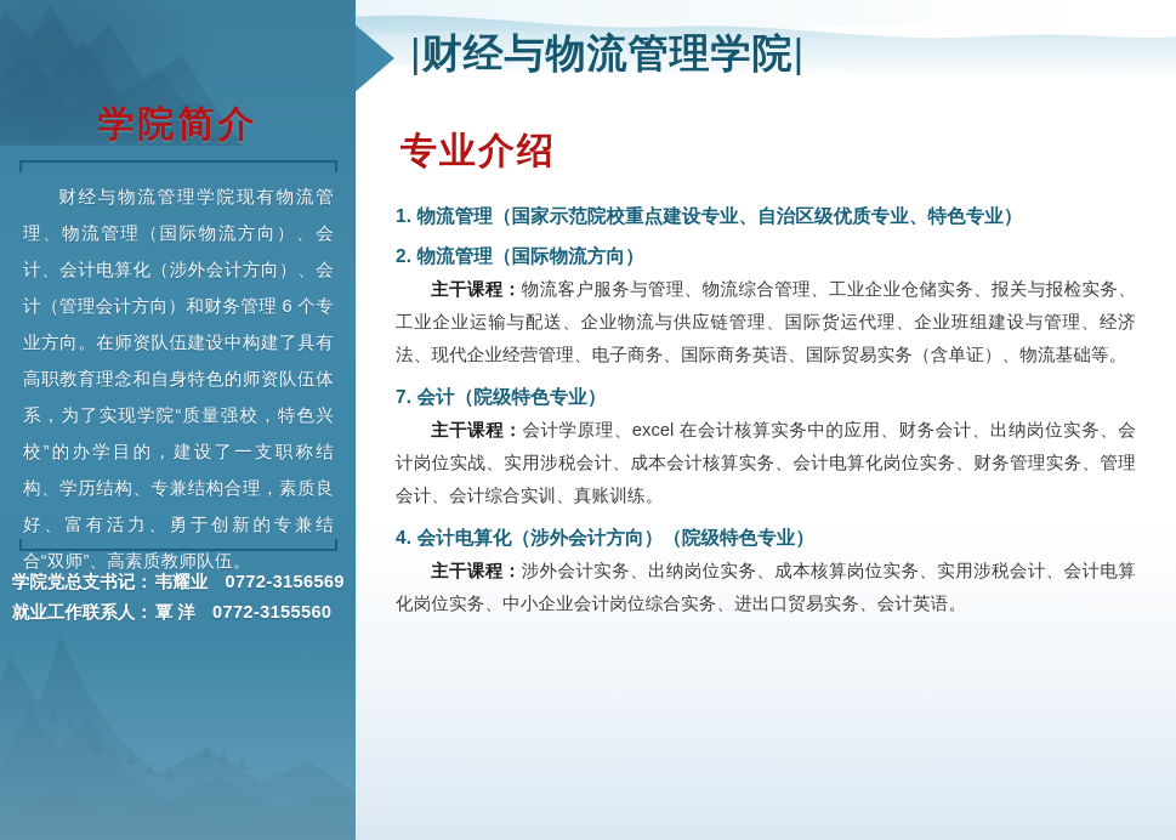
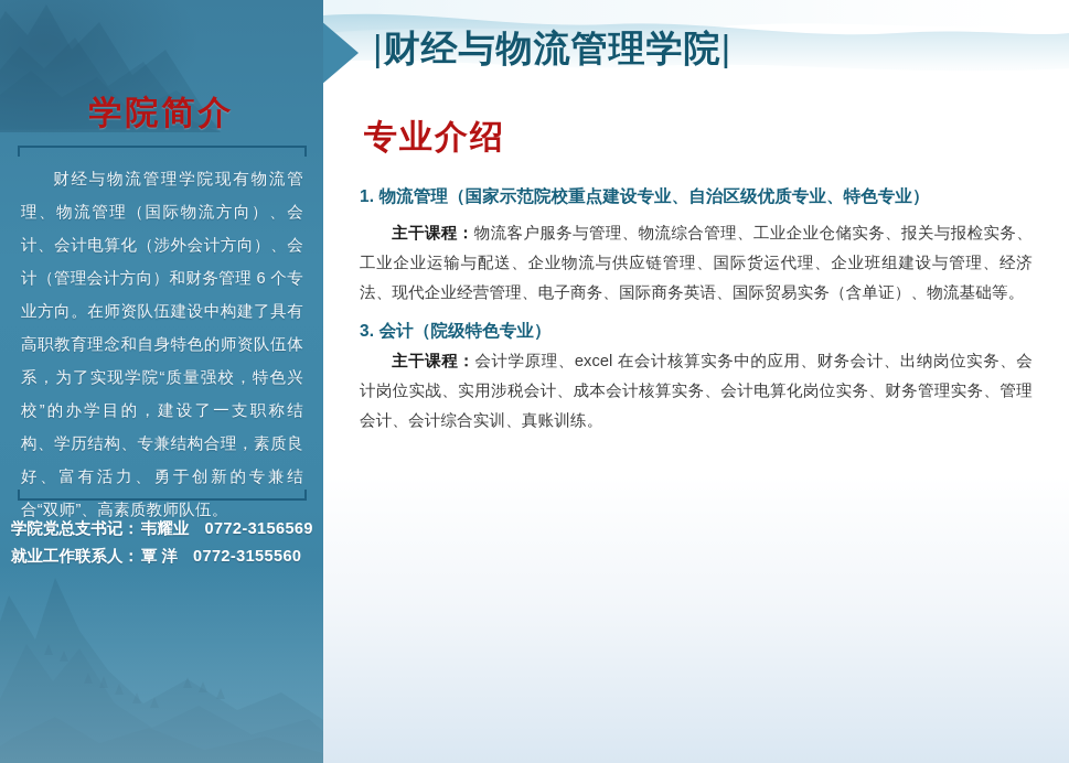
  学院简介
  财经与物流管理学院现有物流管理、物流管理（国际物流方向）、会计、会计电算化（涉外会计方向）、会计（管理会计方向）和财务管理 6 个专业方向。在师资队伍建设中构建了具有高职教育理念和自身特色的师资队伍体系，为了实现学院“质量强校，特色兴校”的办学目的，建设了一支职称结构、学历结构、专兼结构合理，素质良好、富有活力、勇于创新的专兼结合“双师”、高素质教师队伍。
  学院党总支书记：
  韦耀业
  0772-3156569
  就业工作联系人：
  覃 洋
  0772-3155560
  |财经与物流管理学院|
  专业介绍
  1. 物流管理（国家示范院校重点建设专业、自治区级优质专业、特色专业）
- 2. 物流管理（国际物流方向）
  主干课程：物流客户服务与管理、物流综合管理、工业企业仓储实务、报关与报检实务、工业企业运输与配送、企业物流与供应链管理、国际货运代理、企业班组建设与管理、经济法、现代企业经营管理、电子商务、国际商务英语、国际贸易实务（含单证）、物流基础等。
- 7. 会计（院级特色专业）
+ 3. 会计（院级特色专业）
  主干课程：会计学原理、excel 在会计核算实务中的应用、财务会计、出纳岗位实务、会计岗位实战、实用涉税会计、成本会计核算实务、会计电算化岗位实务、财务管理实务、管理会计、会计综合实训、真账训练。
- 4. 会计电算化（涉外会计方向）（院级特色专业）
- 主干课程：涉外会计实务、出纳岗位实务、成本核算岗位实务、实用涉税会计、会计电算化岗位实务、中小企业会计岗位综合实务、进出口贸易实务、会计英语。
